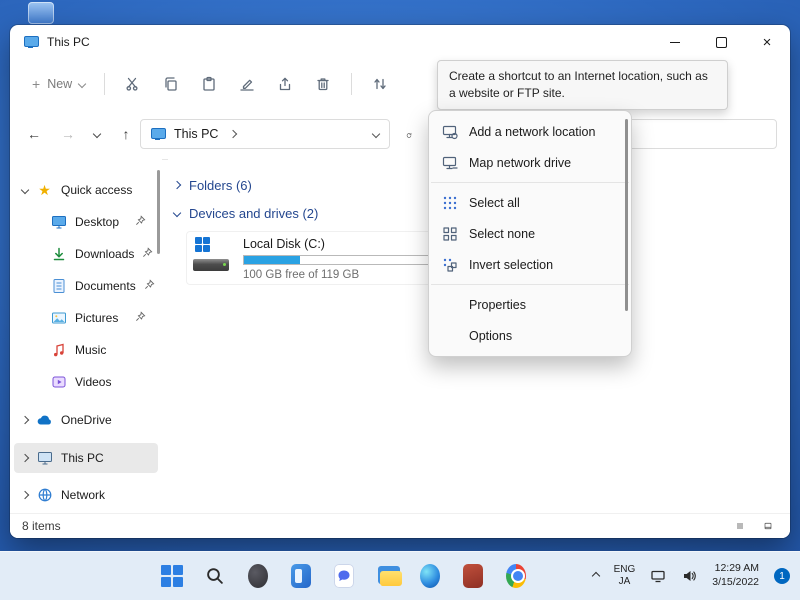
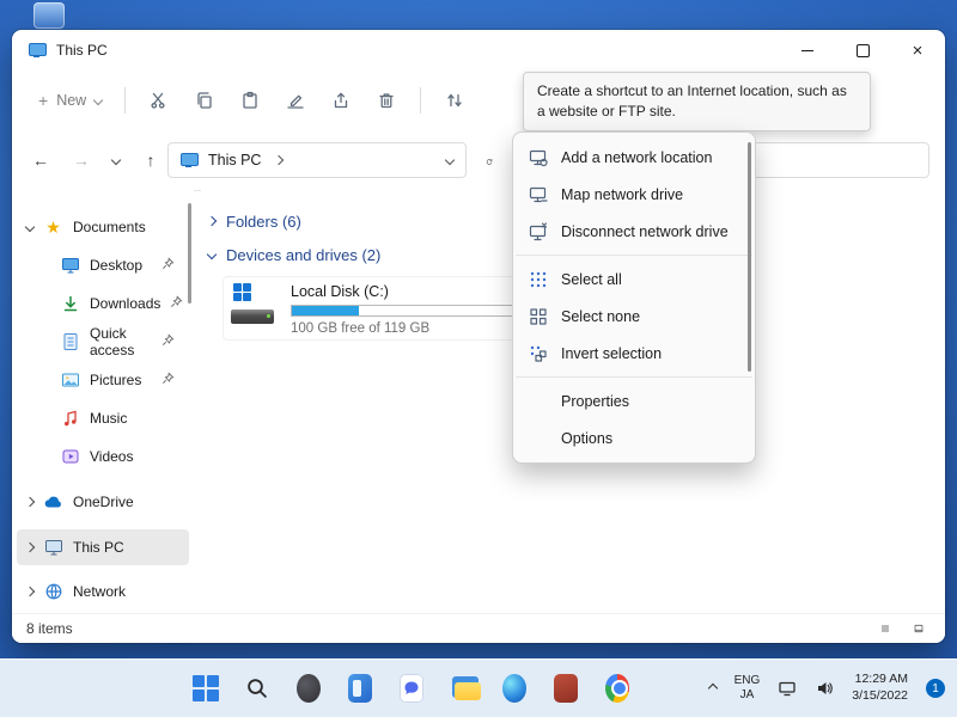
  This PC
  ×
  +
  New
  Create a shortcut to an Internet location, such as a website or FTP site.
  ←
  →
  ↑
  This PC
  ★
- Quick access
+ Documents
  Desktop
  Downloads
- Documents
+ Quick access
  Pictures
  Music
  Videos
  OneDrive
  This PC
  Network
  Folders (6)
  Devices and drives (2)
  Local Disk (C:)
  100 GB free of 119 GB
  Add a network location
  Map network drive
+ Disconnect network drive
  Select all
  Select none
  Invert selection
  Properties
  Options
  8 items
  ENG
  JA
  12:29 AM
  3/15/2022
  1
